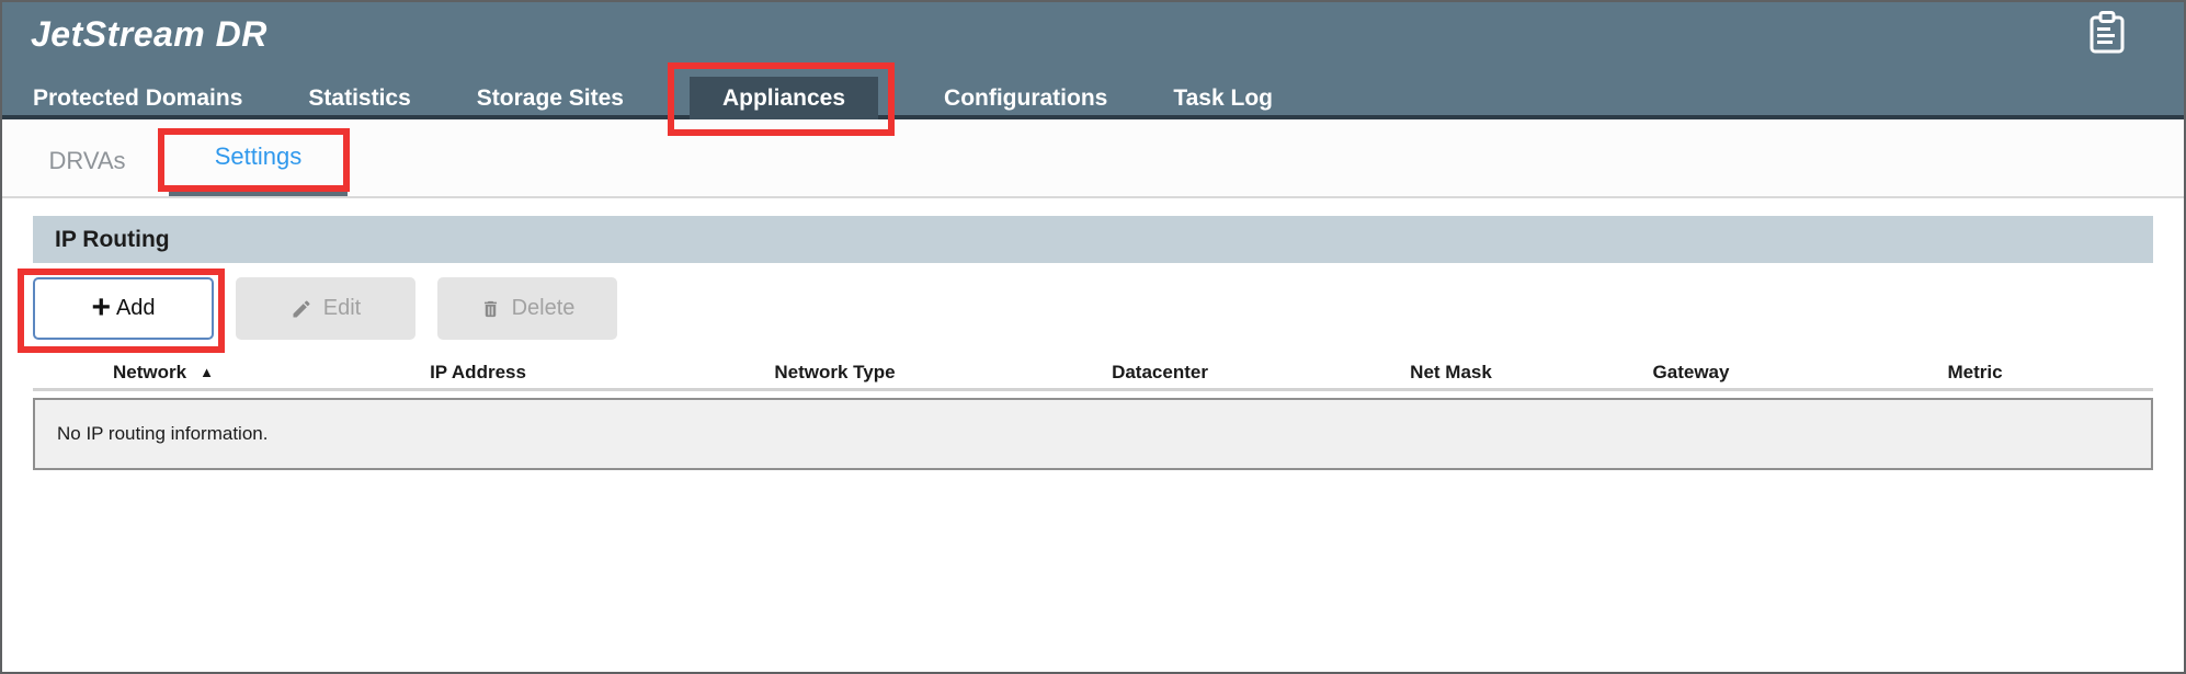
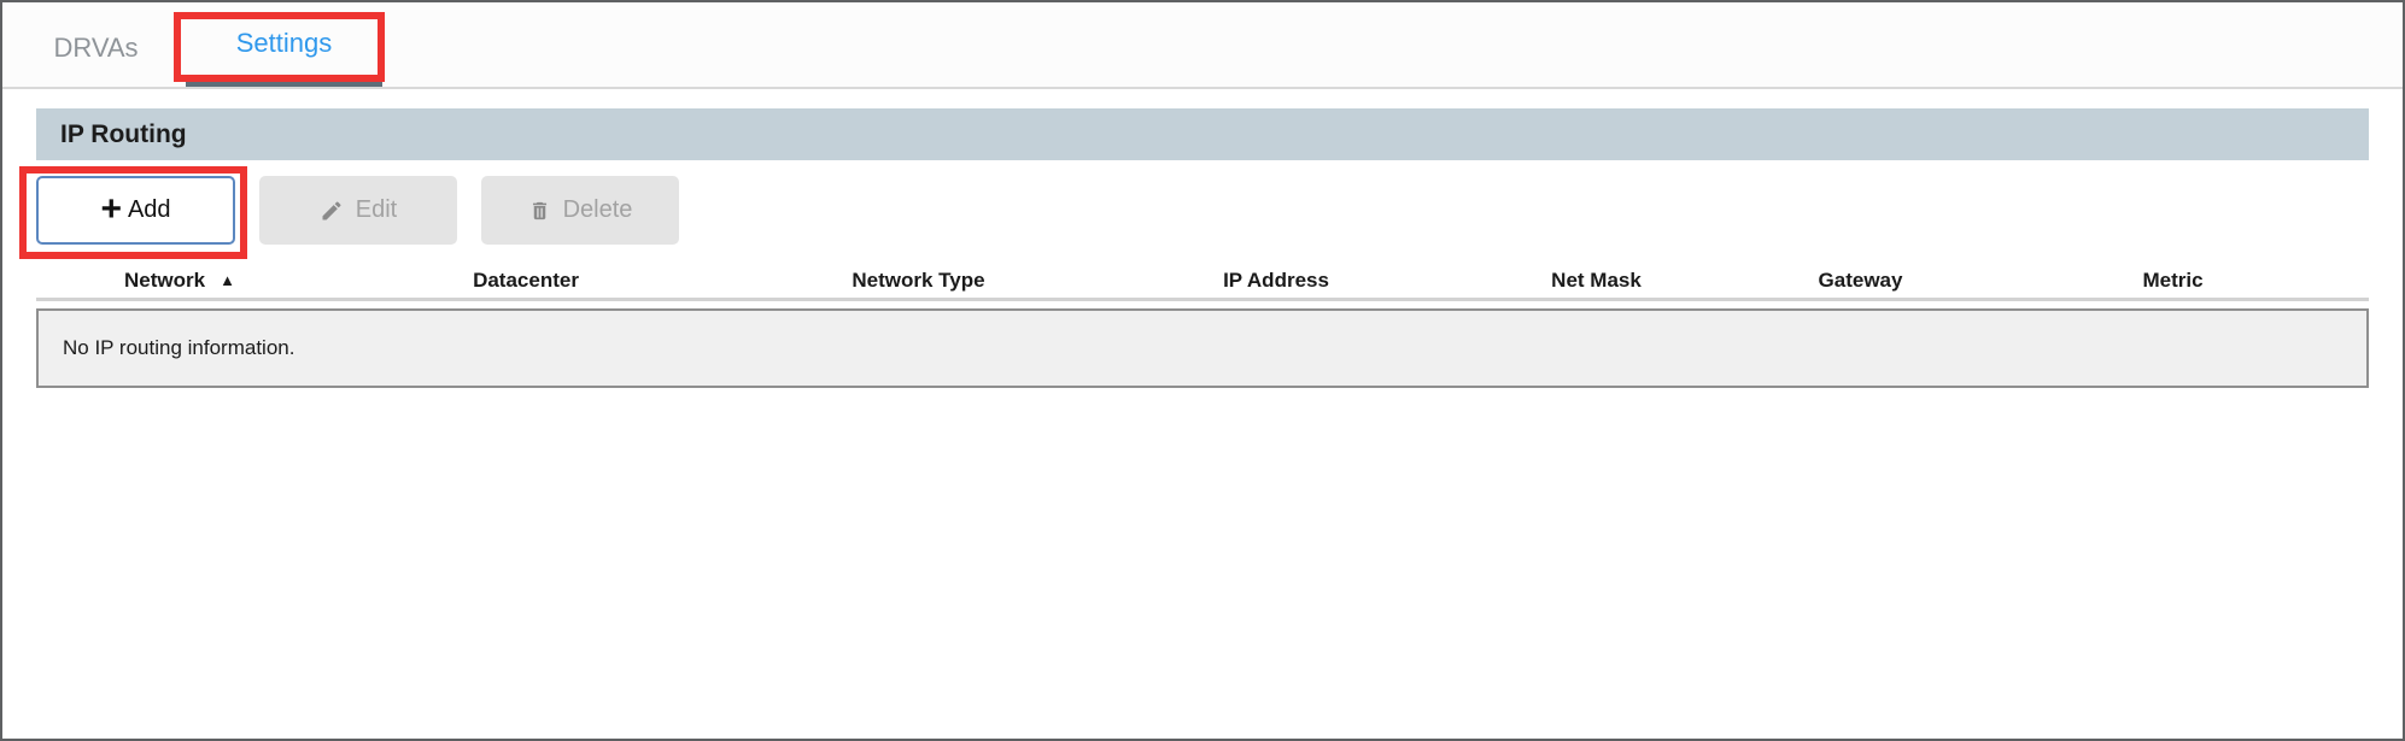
- JetStream DR
- Protected Domains
- Statistics
- Storage Sites
- Appliances
- Configurations
- Task Log
  DRVAs
  Settings
  IP Routing
  +
  Add
  Edit
  Delete
  Network
  ▲
- IP Address
+ Datacenter
  Network Type
- Datacenter
+ IP Address
  Net Mask
  Gateway
  Metric
  No IP routing information.
